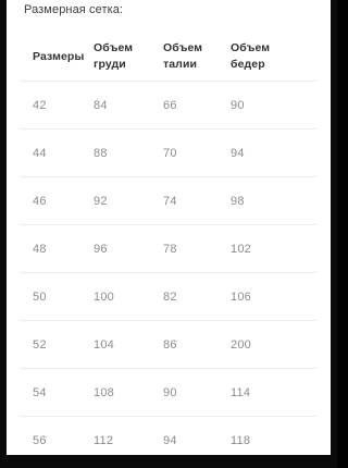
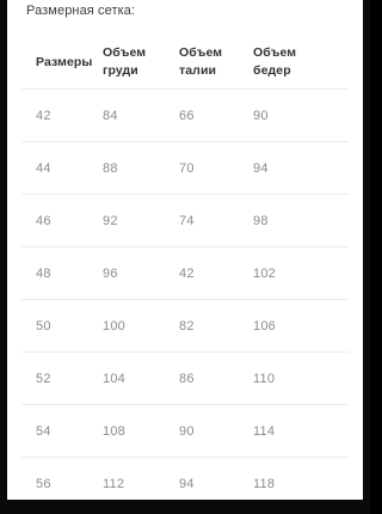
  Размерная сетка:
  Размеры	Объем груди	Объем талии	Объем бедер
  42	84	66	90
  44	88	70	94
  46	92	74	98
- 48	96	78	102
+ 48	96	42	102
  50	100	82	106
- 52	104	86	200
+ 52	104	86	110
  54	108	90	114
  56	112	94	118
